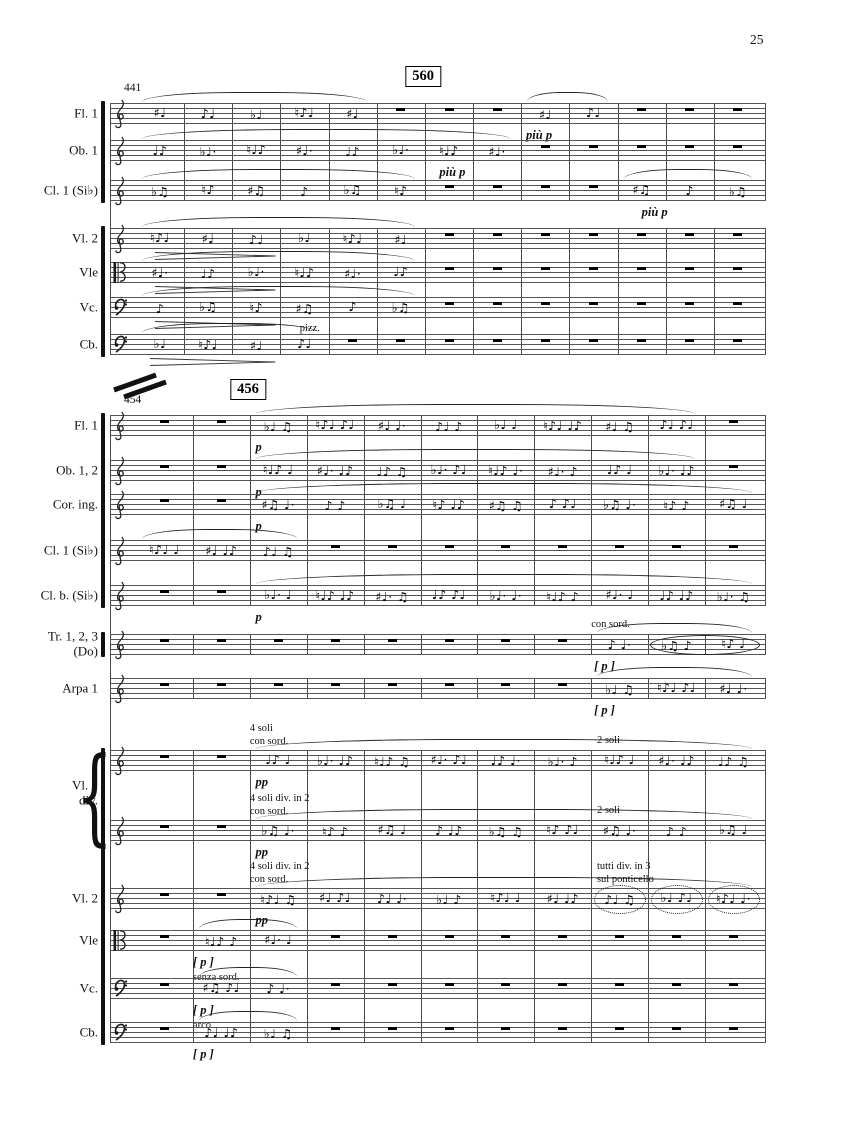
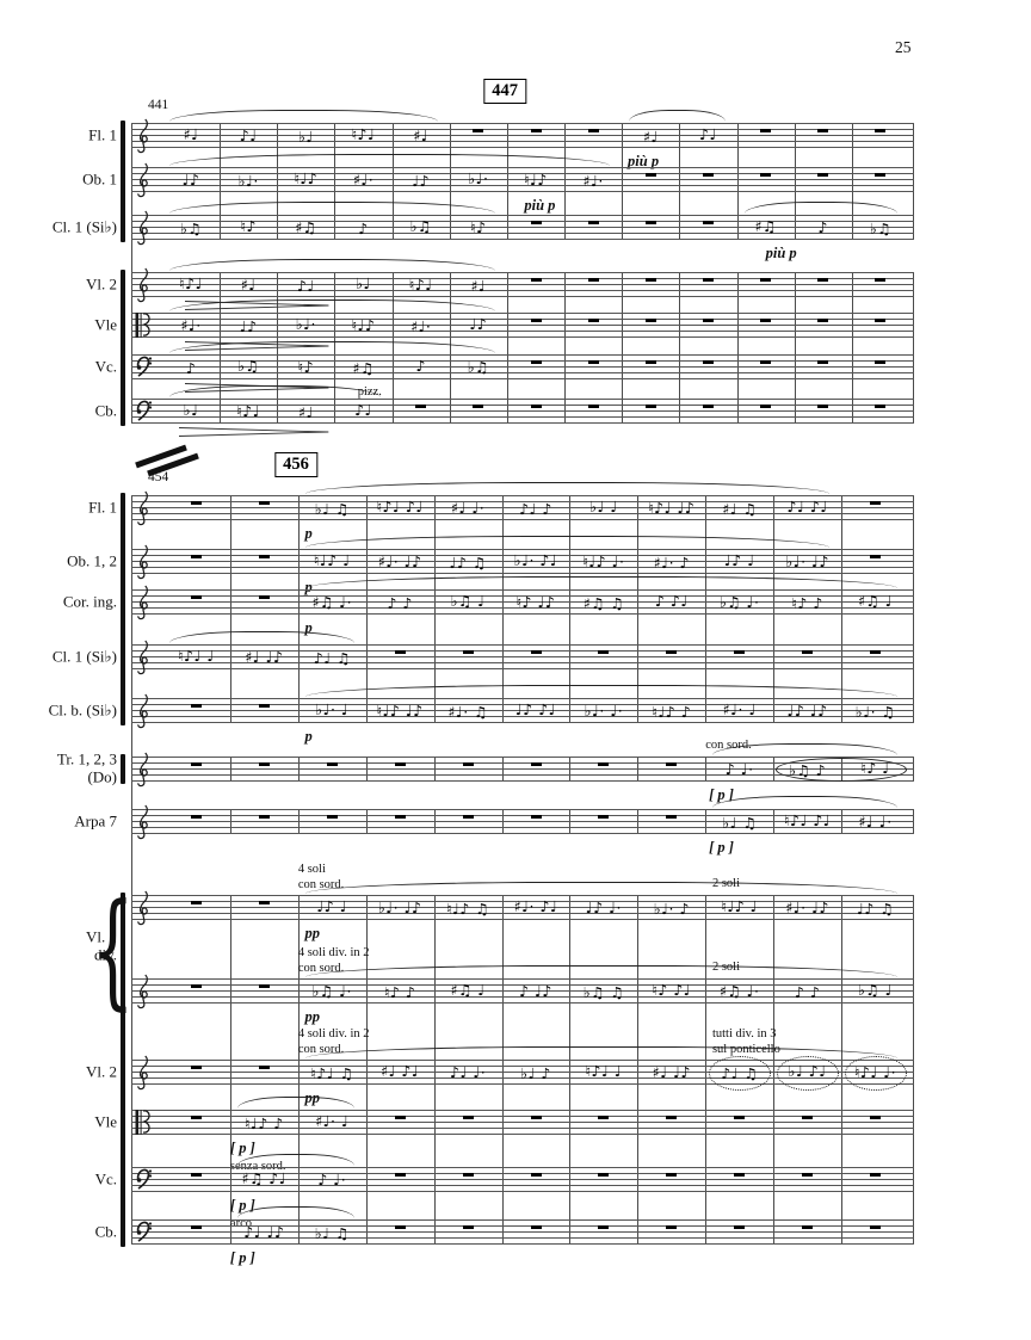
  25
  441
- 560
+ 447
  Fl. 1
  ♯♩
  ♪♩
  ♭♩
  ♮♪♩
  ♯♩
  ♯♩
  ♪♩
  più p
  Ob. 1
  ♩♪
  ♭♩·
  ♮♩♪
  ♯♩·
  ♩♪
  ♭♩·
  ♮♩♪
  ♯♩·
  più p
  Cl. 1 (Si♭)
  ♭♫
  ♮♪
  ♯♫
  ♪
  ♭♫
  ♮♪
  ♯♫
  ♪
  ♭♫
  più p
  Vl. 2
  ♮♪♩
  ♯♩
  ♪♩
  ♭♩
  ♮♪♩
  ♯♩
  Vle
  ♯♩·
  ♩♪
  ♭♩·
  ♮♩♪
  ♯♩·
  ♩♪
  Vc.
  ♪
  ♭♫
  ♮♪
  ♯♫
  ♪
  ♭♫
  pizz.
  Cb.
  ♭♩
  ♮♪♩
  ♯♩
  ♪♩
  454
  456
  {
  Fl. 1
  ♭♩ ♫
  ♮♪♩ ♪♩
  ♯♩ ♩·
  ♪♩ ♪
  ♭♩ ♩
  ♮♪♩ ♩♪
  ♯♩ ♫
  ♪♩ ♪♩
  p
  Ob. 1, 2
  ♮♩♪ ♩
  ♯♩· ♩♪
  ♩♪ ♫
  ♭♩· ♪♩
  ♮♩♪ ♩·
  ♯♩· ♪
  ♩♪ ♩
  ♭♩· ♩♪
  p
  Cor. ing.
  ♯♫ ♩·
  ♪ ♪
  ♭♫ ♩
  ♮♪ ♩♪
  ♯♫ ♫
  ♪ ♪♩
  ♭♫ ♩·
  ♮♪ ♪
  ♯♫ ♩
  p
  Cl. 1 (Si♭)
  ♮♪♩ ♩
  ♯♩ ♩♪
  ♪♩ ♫
  Cl. b. (Si♭)
  ♭♩· ♩
  ♮♩♪ ♩♪
  ♯♩· ♫
  ♩♪ ♪♩
  ♭♩· ♩·
  ♮♩♪ ♪
  ♯♩· ♩
  ♩♪ ♩♪
  ♭♩· ♫
  p
  Tr. 1, 2, 3
  (Do)
  ♪ ♩·
  ♭♫ ♪
  ♮♪ ♩
  con sord.
  [ p ]
- Arpa 1
+ Arpa 7
  ♭♩ ♫
  ♮♪♩ ♪♩
  ♯♩ ♩·
  [ p ]
  Vl. 1
  div.
  ♩♪ ♩
  ♭♩· ♩♪
  ♮♩♪ ♫
  ♯♩· ♪♩
  ♩♪ ♩·
  ♭♩· ♪
  ♮♩♪ ♩
  ♯♩· ♩♪
  ♩♪ ♫
  4 soli
  con sord.
  pp
  2 soli
  ♭♫ ♩·
  ♮♪ ♪
  ♯♫ ♩
  ♪ ♩♪
  ♭♫ ♫
  ♮♪ ♪♩
  ♯♫ ♩·
  ♪ ♪
  ♭♫ ♩
  4 soli div. in 2
  con sord.
  pp
  2 soli
  Vl. 2
  ♮♪♩ ♫
  ♯♩ ♪♩
  ♪♩ ♩·
  ♭♩ ♪
  ♮♪♩ ♩
  ♯♩ ♩♪
  ♪♩ ♫
  ♭♩ ♪♩
  ♮♪♩ ♩·
  4 soli div. in 2
  con sord.
  pp
  tutti div. in 3
  sul ponticello
  Vle
  ♮♩♪ ♪
  ♯♩· ♩
  [ p ]
  Vc.
  ♯♫ ♪♩
  ♪ ♩·
  [ p ]
  Cb.
  ♪♩ ♩♪
  ♭♩ ♫
  [ p ]
